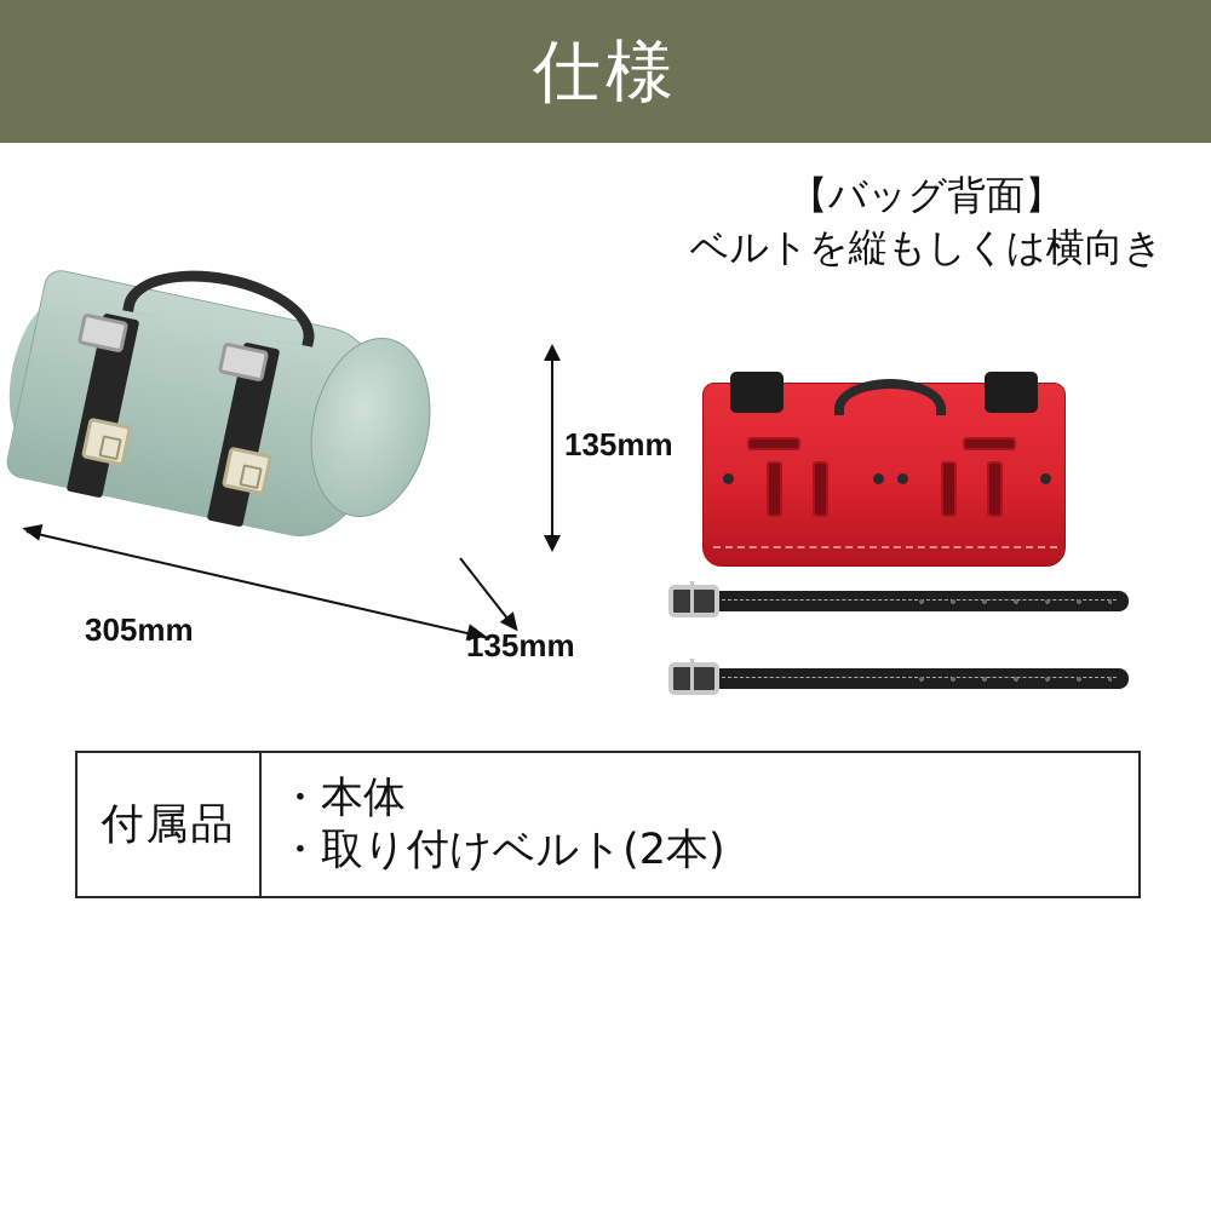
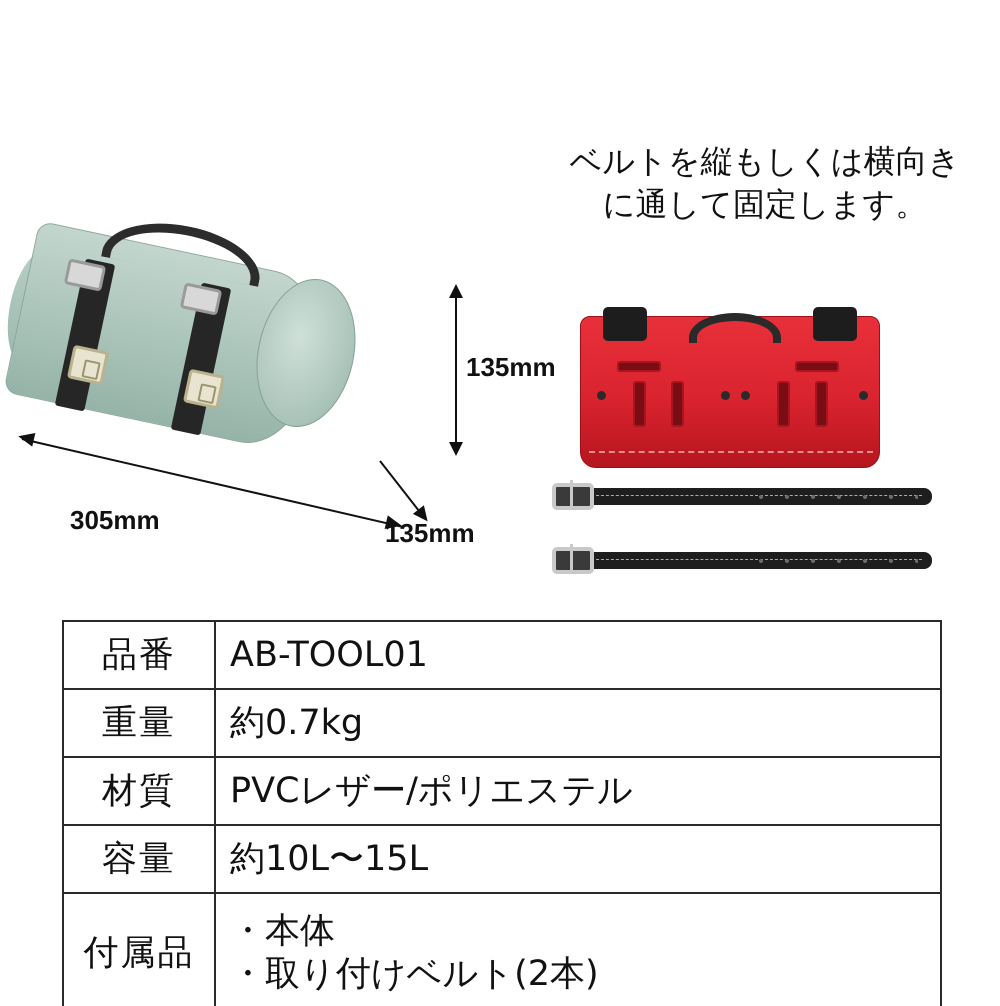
- 仕様
  135mm
  305mm
  135mm
- 【バッグ背面】
  ベルトを縦もしくは横向き
+ に通して固定します。
+ 品番	AB-TOOL01
+ 重量	約0.7kg
+ 材質	PVCレザー/ポリエステル
+ 容量	約10L〜15L
  付属品	・本体 ・取り付けベルト(2本)
